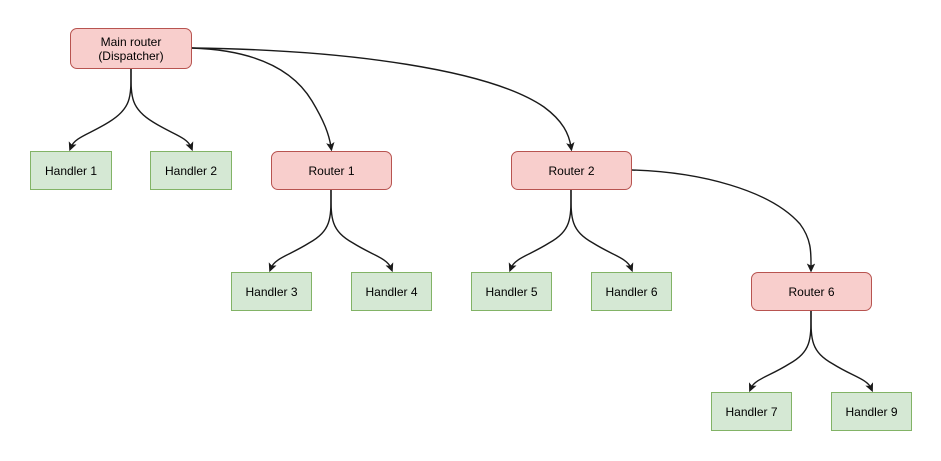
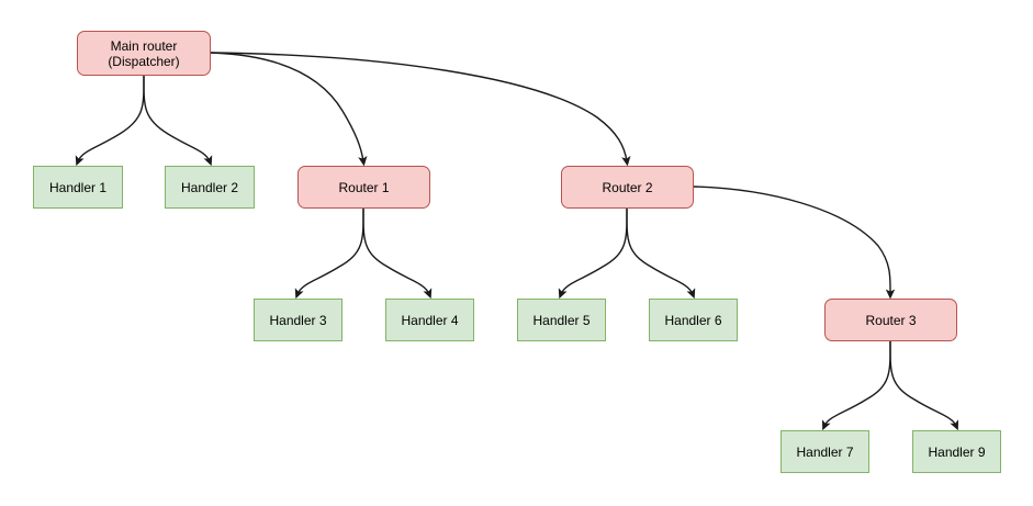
  Main router
  (Dispatcher)
  Handler 1
  Handler 2
  Router 1
  Router 2
  Handler 3
  Handler 4
  Handler 5
  Handler 6
- Router 6
+ Router 3
  Handler 7
  Handler 9
